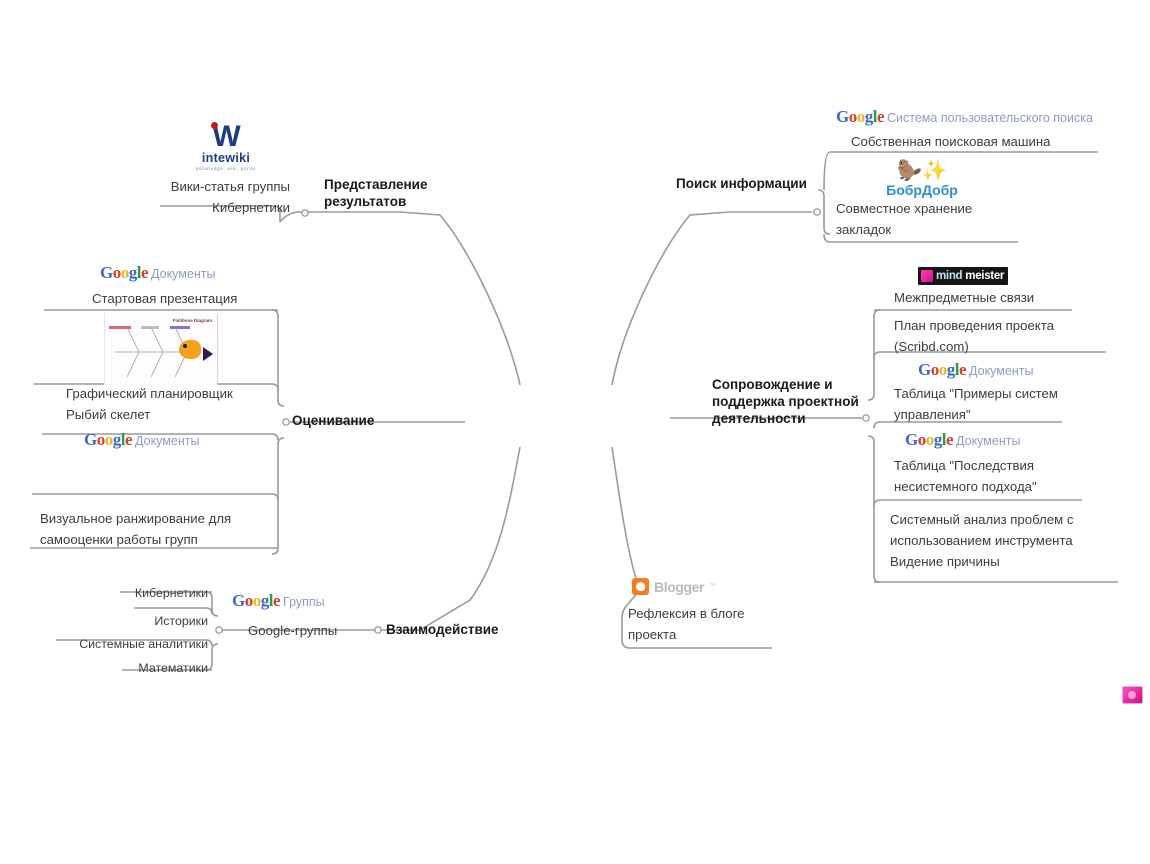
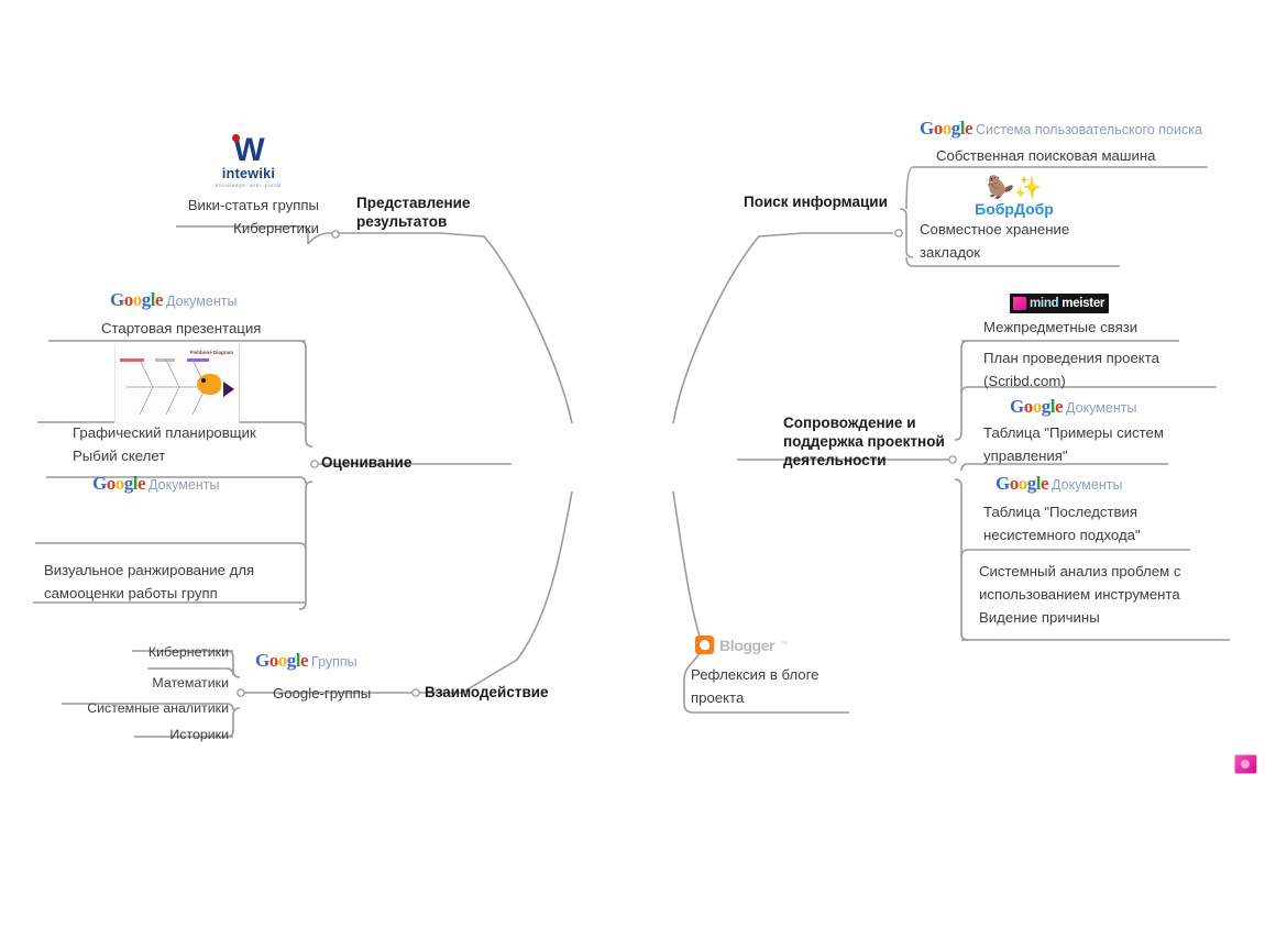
  Представление
  результатов
  W
  intewiki
  Вики-статья группы
  Кибернетики
  Поиск информации
  Google Система пользовательского поиска
  Собственная поисковая машина
  🦫✨
  БобрДобр
  Совместное хранение
  закладок
  Сопровождение и
  поддержка проектной
  деятельности
  mind
  meister
  Межпредметные связи
  План проведения проекта
  (Scribd.com)
  Google Документы
  Таблица "Примеры систем
  управления"
  Google Документы
  Таблица "Последствия
  несистемного подхода"
  Системный анализ проблем с
  использованием инструмента
  Видение причины
  Оценивание
  Google Документы
  Стартовая презентация
  Графический планировщик
  Рыбий скелет
  Google Документы
  Визуальное ранжирование для
  самооценки работы групп
  Взаимодействие
  Google Группы
  Google-группы
  Кибернетики
- Историки
+ Математики
  Системные аналитики
- Математики
+ Историки
  Blogger
  Рефлексия в блоге
  проекта
